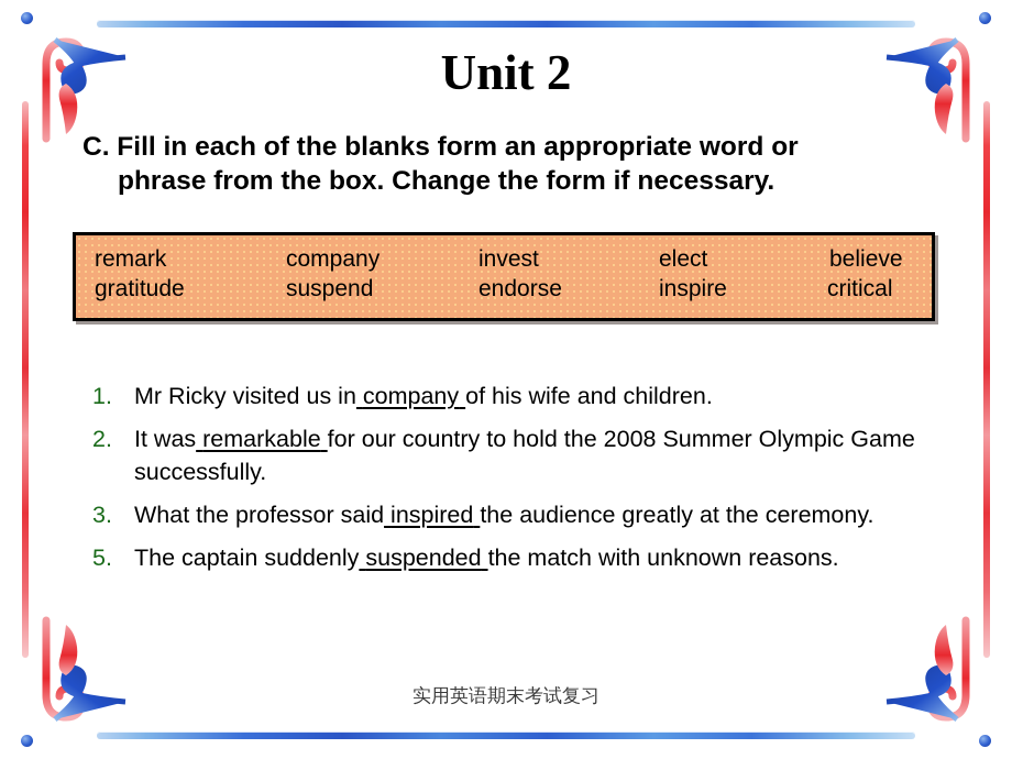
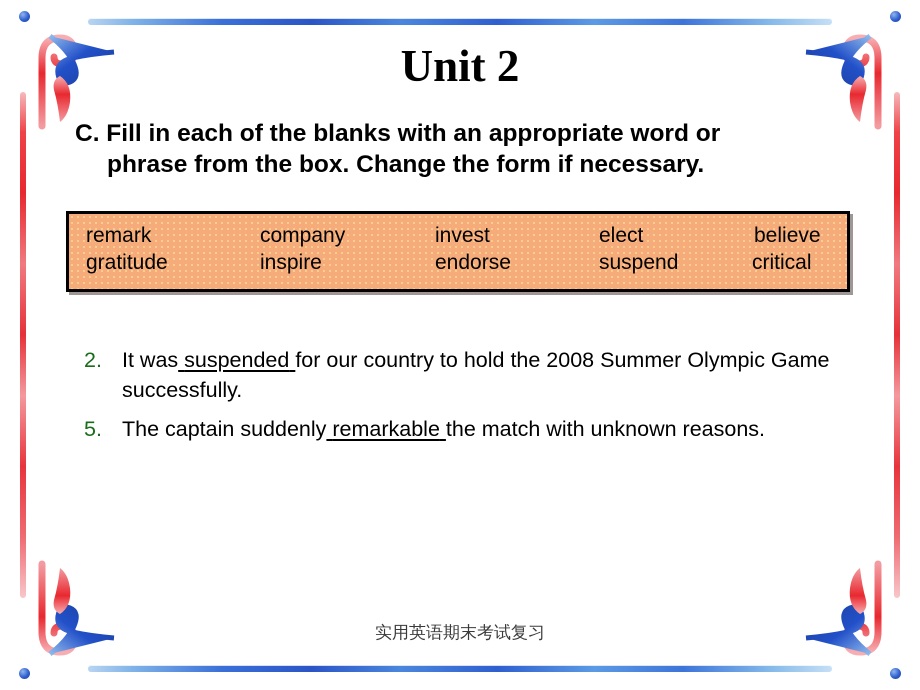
  Unit 2
- C. Fill in each of the blanks form an appropriate word or
+ C. Fill in each of the blanks with an appropriate word or
  phrase from the box. Change the form if necessary.
  remark
  company
  invest
  elect
  believe
  gratitude
- suspend
+ inspire
  endorse
- inspire
+ suspend
  critical
- 1.
- Mr Ricky visited us in company of his wife and children.
  2.
- It was remarkable for our country to hold the 2008 Summer Olympic Game successfully.
+ It was suspended for our country to hold the 2008 Summer Olympic Game successfully.
- 3.
- What the professor said inspired the audience greatly at the ceremony.
  5.
- The captain suddenly suspended the match with unknown reasons.
+ The captain suddenly remarkable the match with unknown reasons.
  实用英语期末考试复习
